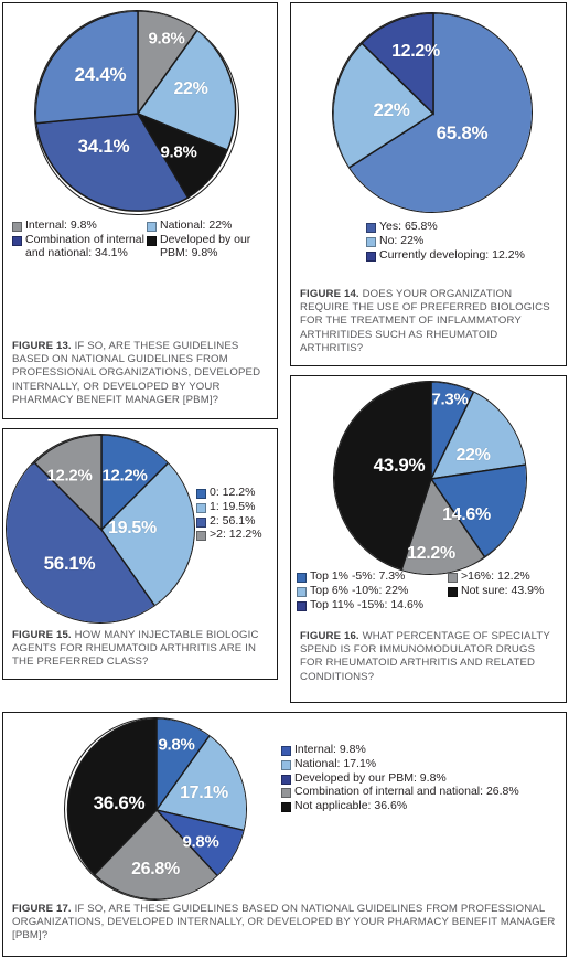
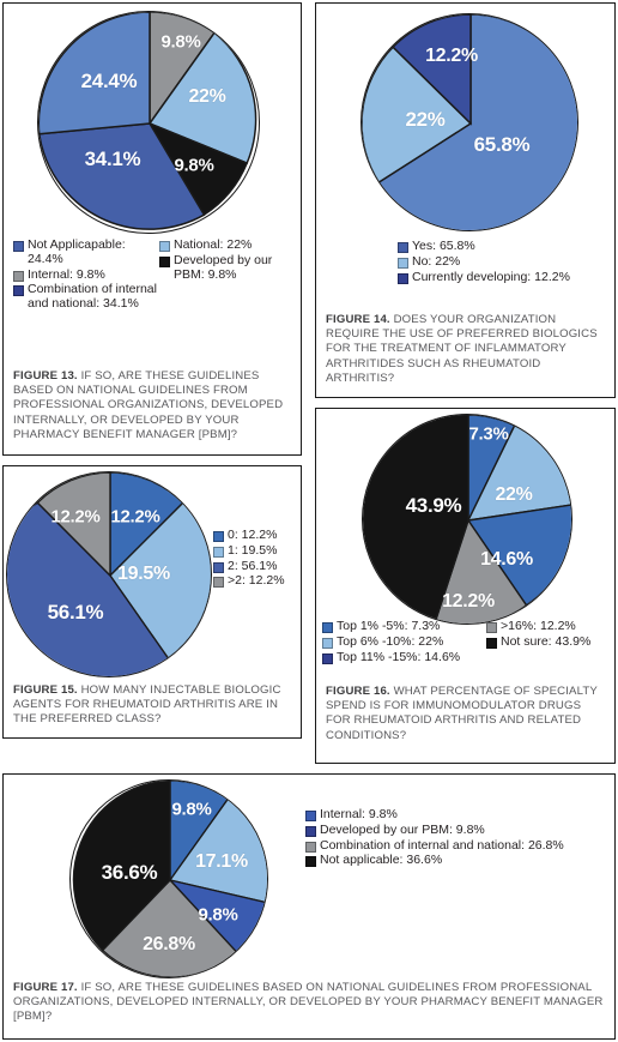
  9.8%
  22%
  9.8%
  34.1%
  24.4%
+ Not Applicapable: 24.4%
  Internal: 9.8%
  Combination of internal and national: 34.1%
  National: 22%
  Developed by our PBM: 9.8%
  FIGURE 13. IF SO, ARE THESE GUIDELINES BASED ON NATIONAL GUIDELINES FROM PROFESSIONAL ORGANIZATIONS, DEVELOPED INTERNALLY, OR DEVELOPED BY YOUR PHARMACY BENEFIT MANAGER [PBM]?
  65.8%
  22%
  12.2%
  Yes: 65.8%
  No: 22%
  Currently developing: 12.2%
  FIGURE 14. DOES YOUR ORGANIZATION REQUIRE THE USE OF PREFERRED BIOLOGICS FOR THE TREATMENT OF INFLAMMATORY ARTHRITIDES SUCH AS RHEUMATOID ARTHRITIS?
  12.2%
  19.5%
  56.1%
  12.2%
  0: 12.2%
  1: 19.5%
  2: 56.1%
  >2: 12.2%
  FIGURE 15. HOW MANY INJECTABLE BIOLOGIC AGENTS FOR RHEUMATOID ARTHRITIS ARE IN THE PREFERRED CLASS?
  7.3%
  22%
  14.6%
  12.2%
  43.9%
  Top 1% -5%: 7.3%
  Top 6% -10%: 22%
  Top 11% -15%: 14.6%
  >16%: 12.2%
  Not sure: 43.9%
  FIGURE 16. WHAT PERCENTAGE OF SPECIALTY SPEND IS FOR IMMUNOMODULATOR DRUGS FOR RHEUMATOID ARTHRITIS AND RELATED CONDITIONS?
  9.8%
  17.1%
  9.8%
  26.8%
  36.6%
  Internal: 9.8%
- National: 17.1%
  Developed by our PBM: 9.8%
  Combination of internal and national: 26.8%
  Not applicable: 36.6%
  FIGURE 17. IF SO, ARE THESE GUIDELINES BASED ON NATIONAL GUIDELINES FROM PROFESSIONAL ORGANIZATIONS, DEVELOPED INTERNALLY, OR DEVELOPED BY YOUR PHARMACY BENEFIT MANAGER [PBM]?
